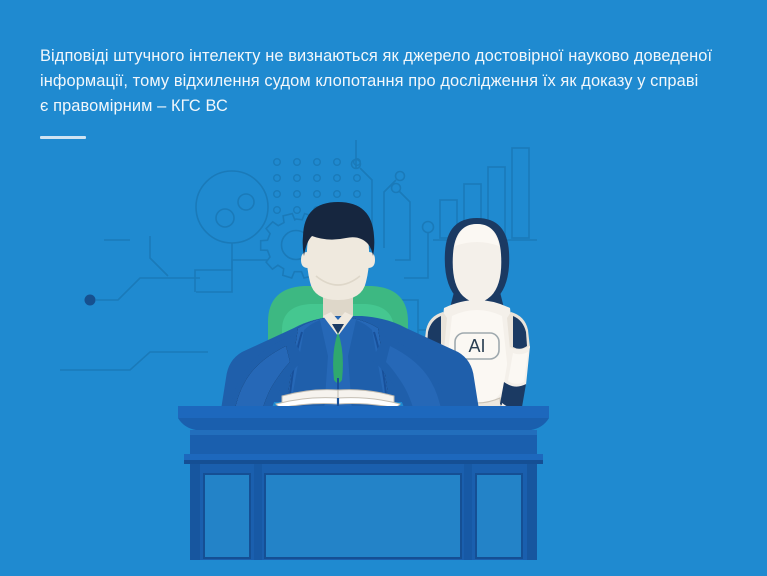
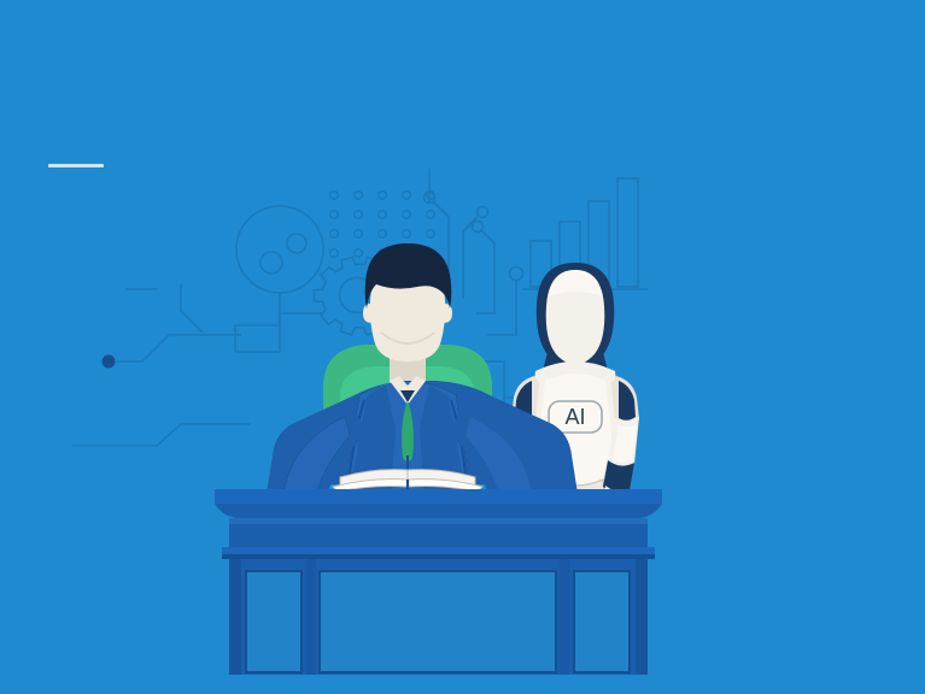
- Відповіді штучного інтелекту не визнаються як джерело достовірної науково доведеної
- інформації, тому відхилення судом клопотання про дослідження їх як доказу у справі
- є правомірним – КГС ВС
  AI
